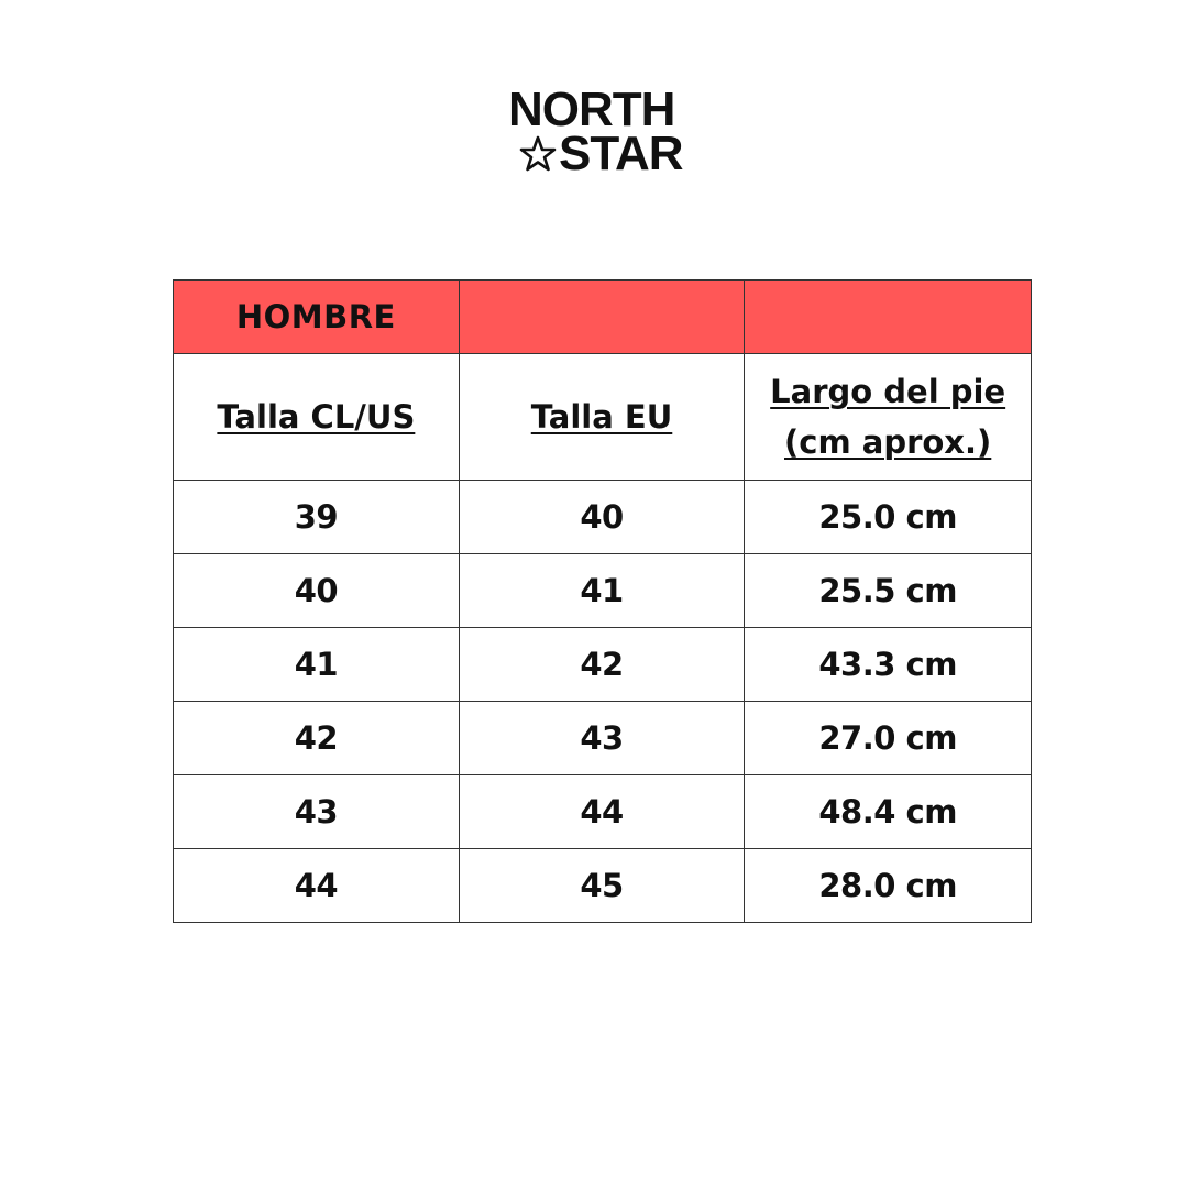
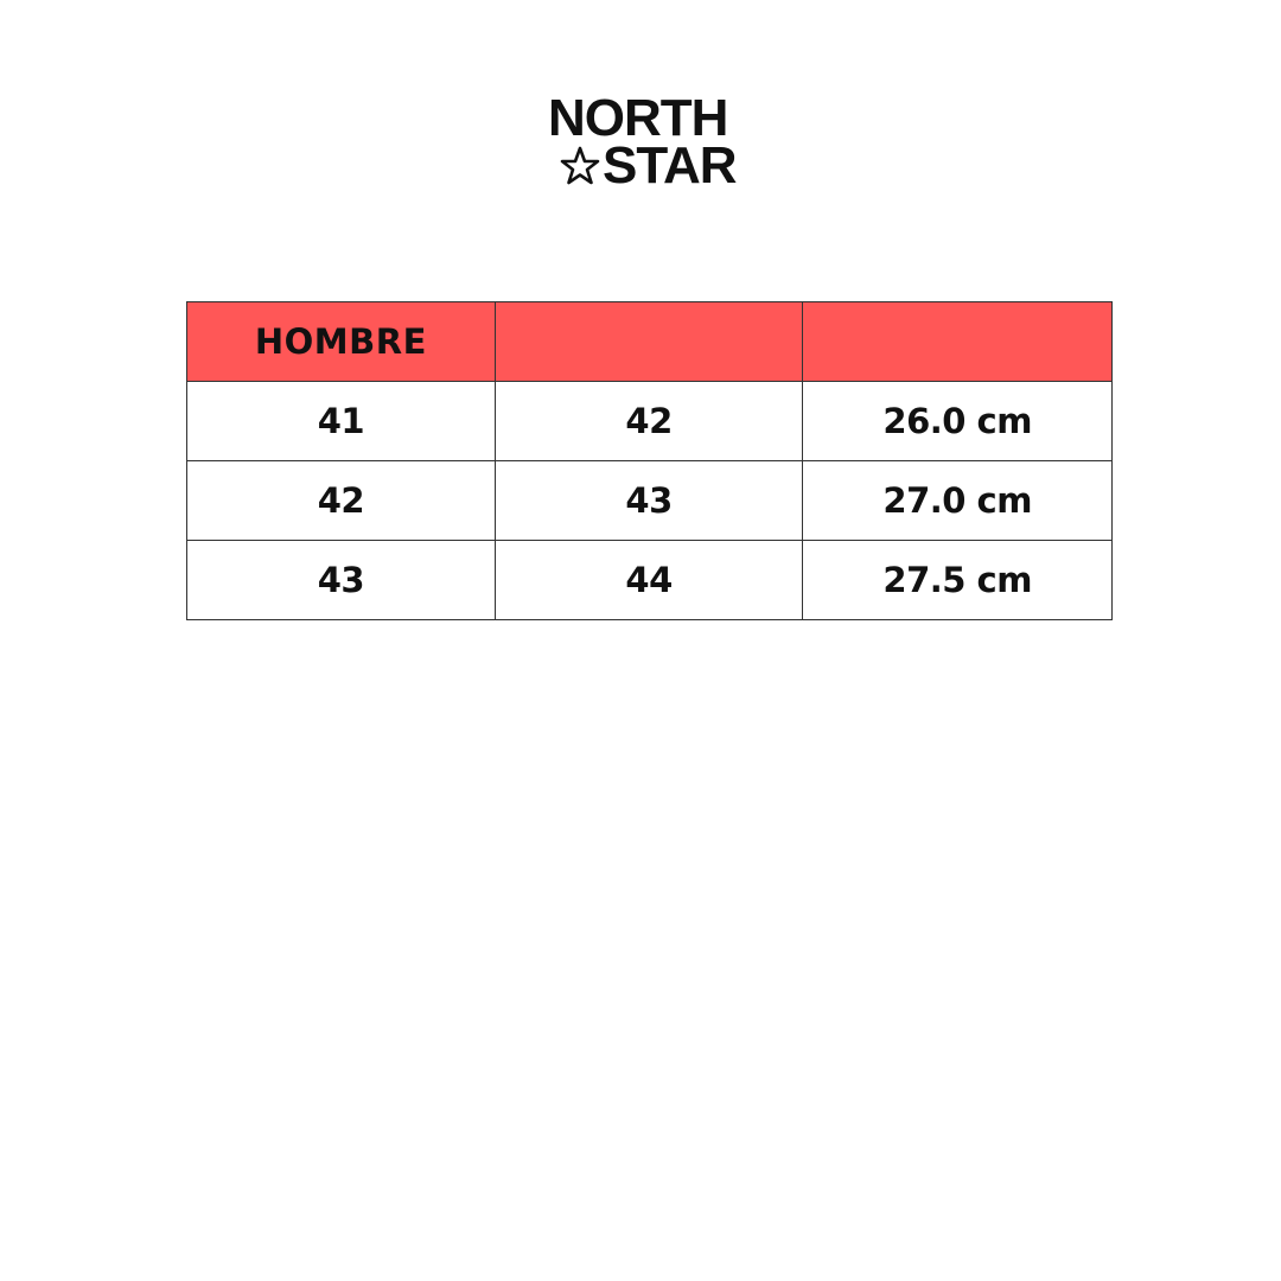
  NORTH
  STAR
  HOMBRE
- Talla CL/US	Talla EU	Largo del pie (cm aprox.)
- 39	40	25.0 cm
- 40	41	25.5 cm
- 41	42	43.3 cm
+ 41	42	26.0 cm
  42	43	27.0 cm
- 43	44	48.4 cm
+ 43	44	27.5 cm
- 44	45	28.0 cm
